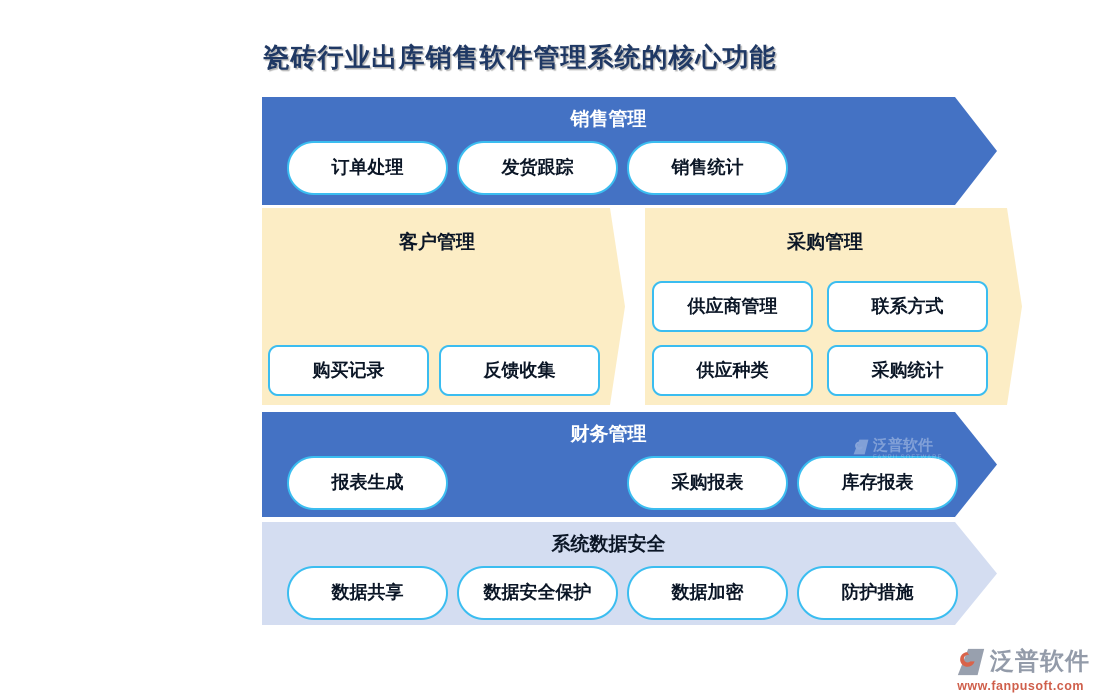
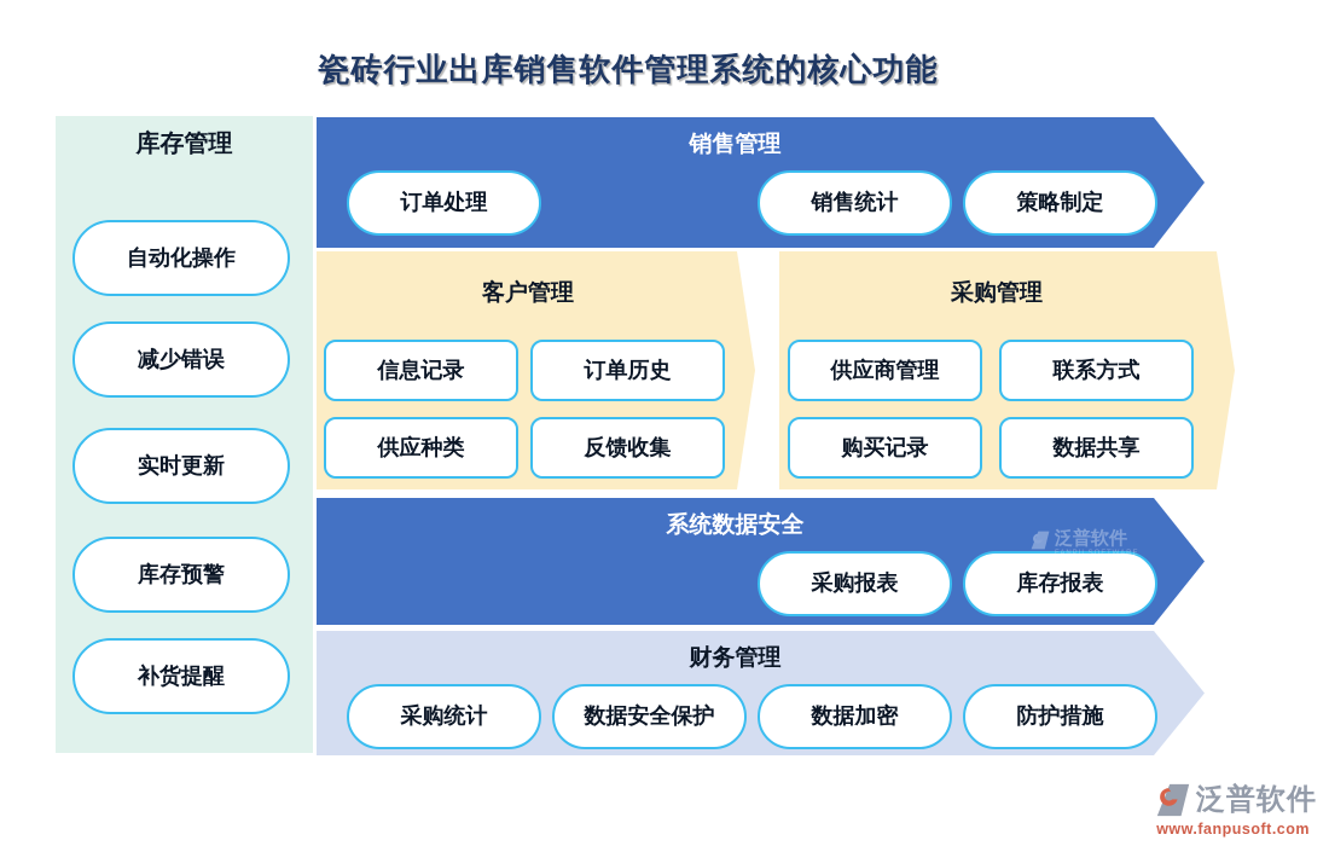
  瓷砖行业出库销售软件管理系统的核心功能
+ 库存管理
+ 自动化操作
+ 减少错误
+ 实时更新
+ 库存预警
+ 补货提醒
  销售管理
  订单处理
- 发货跟踪
  销售统计
+ 策略制定
  客户管理
+ 信息记录
+ 订单历史
- 购买记录
+ 供应种类
  反馈收集
  采购管理
  供应商管理
  联系方式
- 供应种类
+ 购买记录
- 采购统计
+ 数据共享
- 财务管理
+ 系统数据安全
- 报表生成
  采购报表
  库存报表
- 系统数据安全
+ 财务管理
- 数据共享
+ 采购统计
  数据安全保护
  数据加密
  防护措施
  泛普软件
  泛普软件
  www.fanpusoft.com
